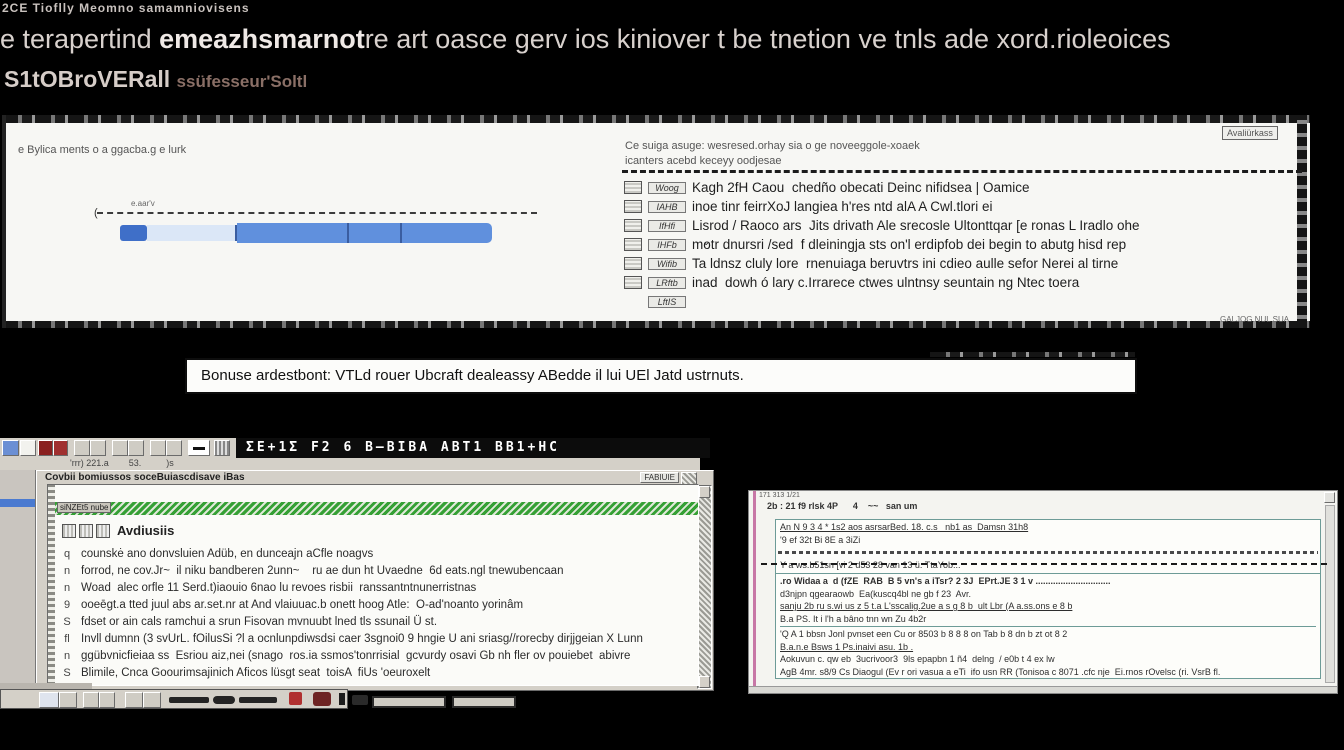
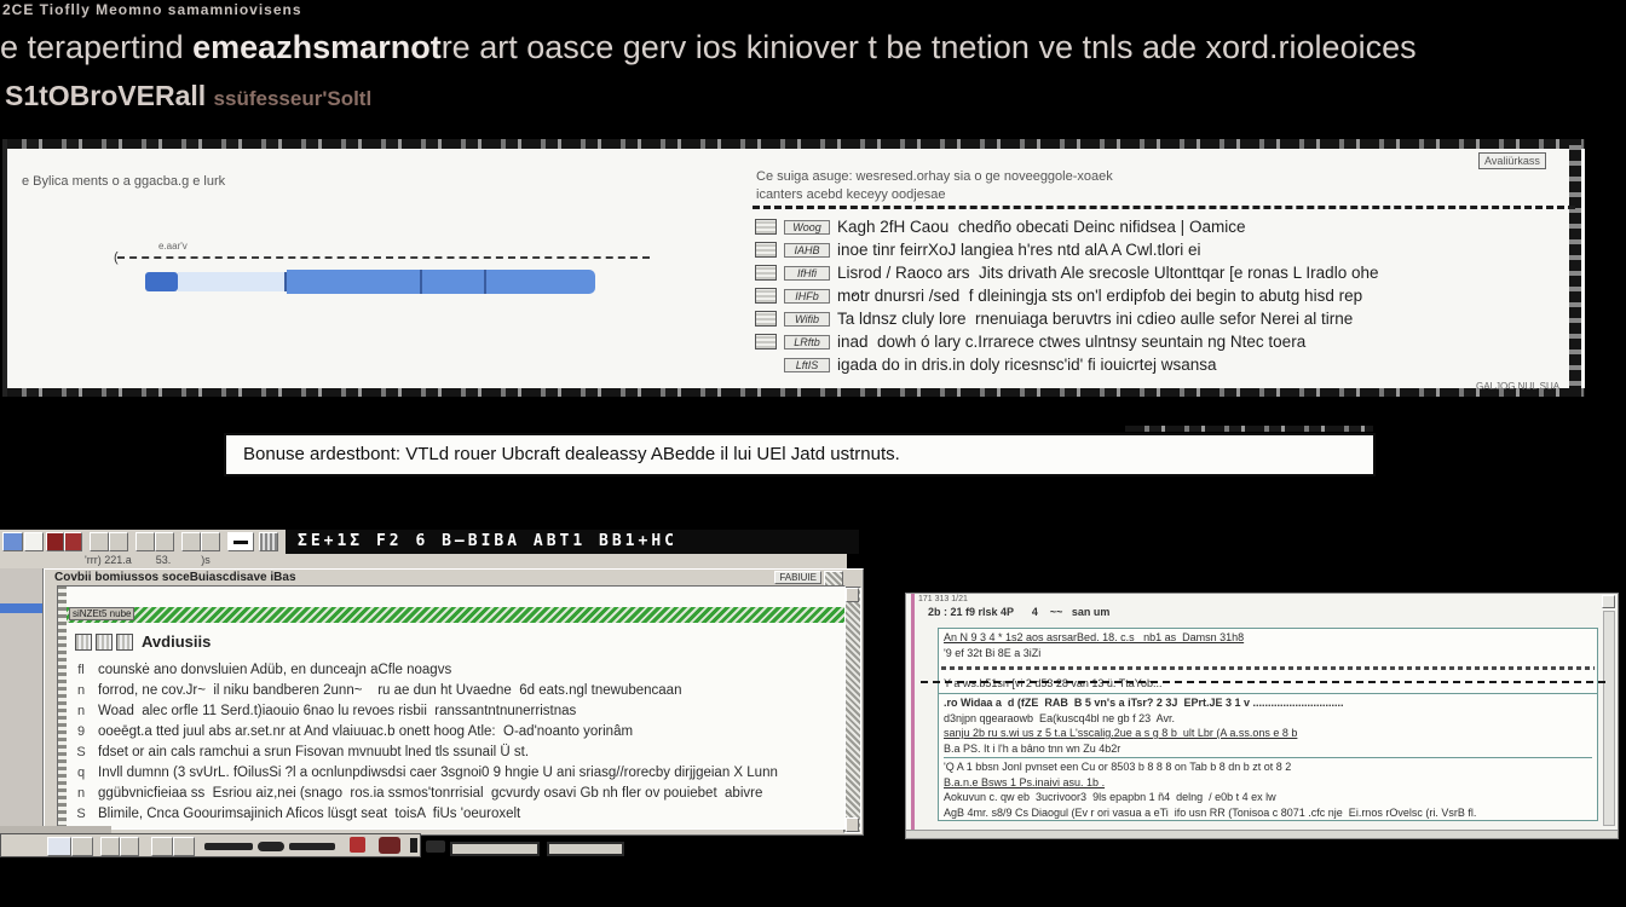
  2CE Tioflly Meomno samamniovisens
  e terapertind emeazhsmarnotre art oasce gerv ios kiniover t be tnetion ve tnls ade xord.rioleoices
  S1tOBroVERall ssüfesseur'Soltl
  e Bylica ments o a ggacba.g e lurk
  Avaliürkass
  e.aar'v
  (
  ⌄
  Ce suiga asuge: wesresed.orhay sia o ge noveeggole-xoaek
  icanters acebd keceyy oodjesae
  Woog
  Kagh 2fH Caou chedño obecati Deinc nifidsea | Oamice
  IAHB
  inoe tinr feirrXoJ langiea h'res ntd alA A Cwl.tlori ei
  IfHfi
  Lisrod / Raoco ars Jits drivath Ale srecosle Ultonttqar [e ronas L Iradlo ohe
  IHFb
  motr dnursri /sed f dleiningja sts on'l erdipfob dei begin to abutg hisd rep
  Wifib
  Ta ldnsz cluly lore rnenuiaga beruvtrs ini cdieo aulle sefor Nerei al tirne
  LRftb
  inad dowh ó lary c.Irrarece ctwes ulntnsy seuntain ng Ntec toera
  LftIS
+ igada do in dris.in doly ricesnsc'id' fi iouicrtej wsansa
  GALJOG.NUL SUA
  Bonuse ardestbont: VTLd rouer Ubcraft dealeassy ABedde il lui UEl Jatd ustrnuts.
  ΣE+1Σ F2 6 B–BIBA ABT1 BB1+HC
  'rrr) 221.a 53. )s
  Covbii bomiussos soceBuiascdisave iBas
  FABIUIE
  siNZEt5 nube
  Avdiusiis
- q
+ fl
  counskė ano donvsluien Adüb, en dunceajn aCfle noagvs
  n
  forrod, ne cov.Jr~ il niku bandberen 2unn~ ru ae dun ht Uvaedne 6d eats.ngl tnewubencaan
  n
  Woad alec orfle 11 Serd.t)iaouio 6nao lu revoes risbii ranssantntnunerristnas
  9
  ooeēgt.a tted juul abs ar.set.nr at And vlaiuuac.b onett hoog Atle: O-ad'noanto yorinâm
  S
  fdset or ain cals ramchui a srun Fisovan mvnuubt lned tls ssunail Ü st.
- fl
+ q
  Invll dumnn (3 svUrL. fOilusSi ?l a ocnlunpdiwsdsi caer 3sgnoi0 9 hngie U ani sriasg//rorecby dirjjgeian X Lunn
  n
  ggübvnicfieiaa ss Esriou aiz,nei (snago ros.ia ssmos'tonrrisial gcvurdy osavi Gb nh fler ov pouiebet abivre
  S
  Blimile, Cnca Goourimsajinich Aficos lüsgt seat toisA fiUs 'oeuroxelt
  2b : 21 f9 rlsk 4P 4 ~~ san um
  An N 9 3 4 * 1s2 aos asrsarBed. 18. c.s nb1 as Damsn 31h8
  '9 ef 32t Bi 8E a 3iZi
  Y a ws.b51sn [vi 2 d53 28 van 13 ü. TtaYob...
  .ro Widaa a d (fZE RAB B 5 vn's a iTsr? 2 3J EPrt.JE 3 1 v ..............................
  d3njpn qgearaowb Ea(kuscq4bl ne gb f 23 Avr.
  sanju 2b ru s.wi us z 5 t.a L'sscalig.2ue a s g 8 b ult Lbr (A a.ss.ons e 8 b
  B.a PS. It i l'h a bâno tnn wn Zu 4b2r
  'Q A 1 bbsn Jonl pvnset een Cu or 8503 b 8 8 8 on Tab b 8 dn b zt ot 8 2
  B.a.n.e Bsws 1 Ps.inaivi asu. 1b .
  Aokuvun c. qw eb 3ucrivoor3 9ls epapbn 1 ñ4 delng / e0b t 4 ex lw
  AgB 4mr. s8/9 Cs Diaogul (Ev r ori vasua a eTi ifo usn RR (Tonisoa c 8071 .cfc nje Ei.rnos rOvelsc (ri. VsrB fl.
